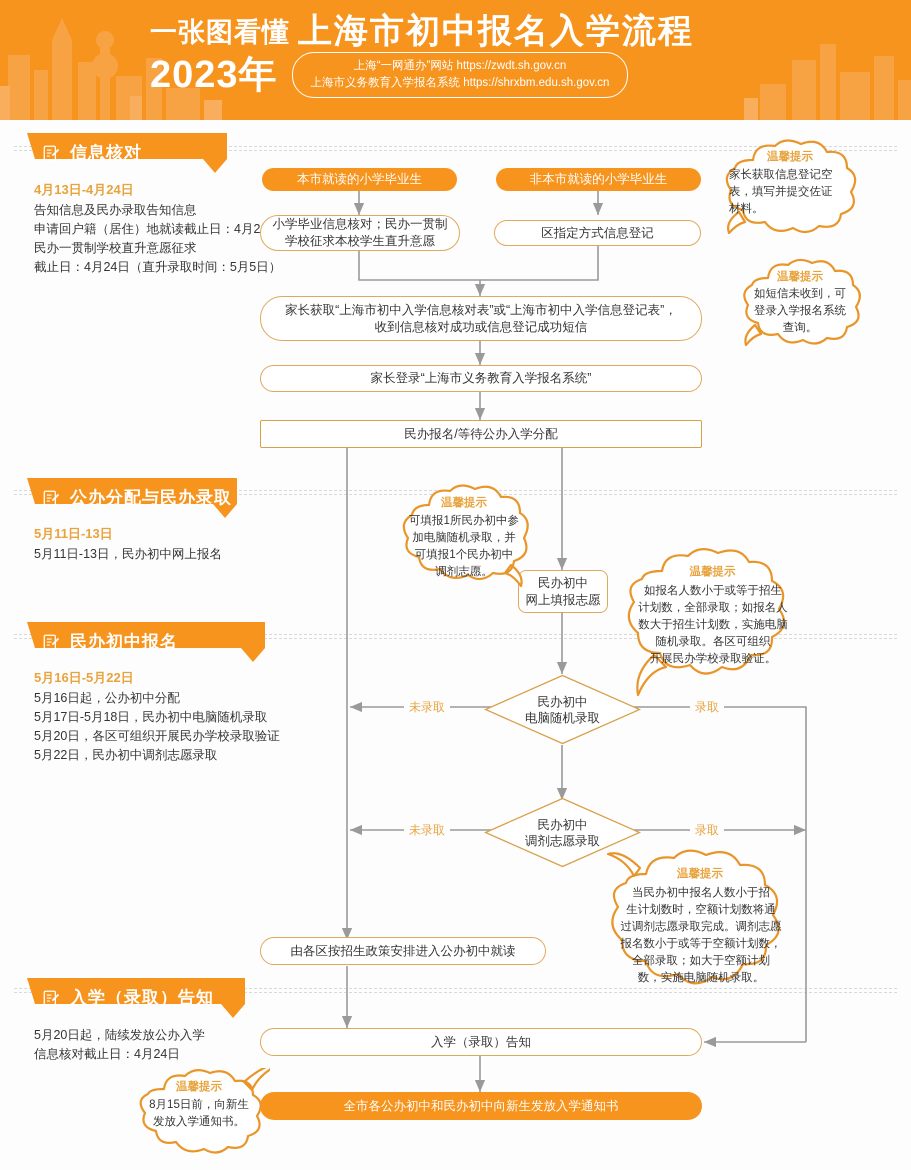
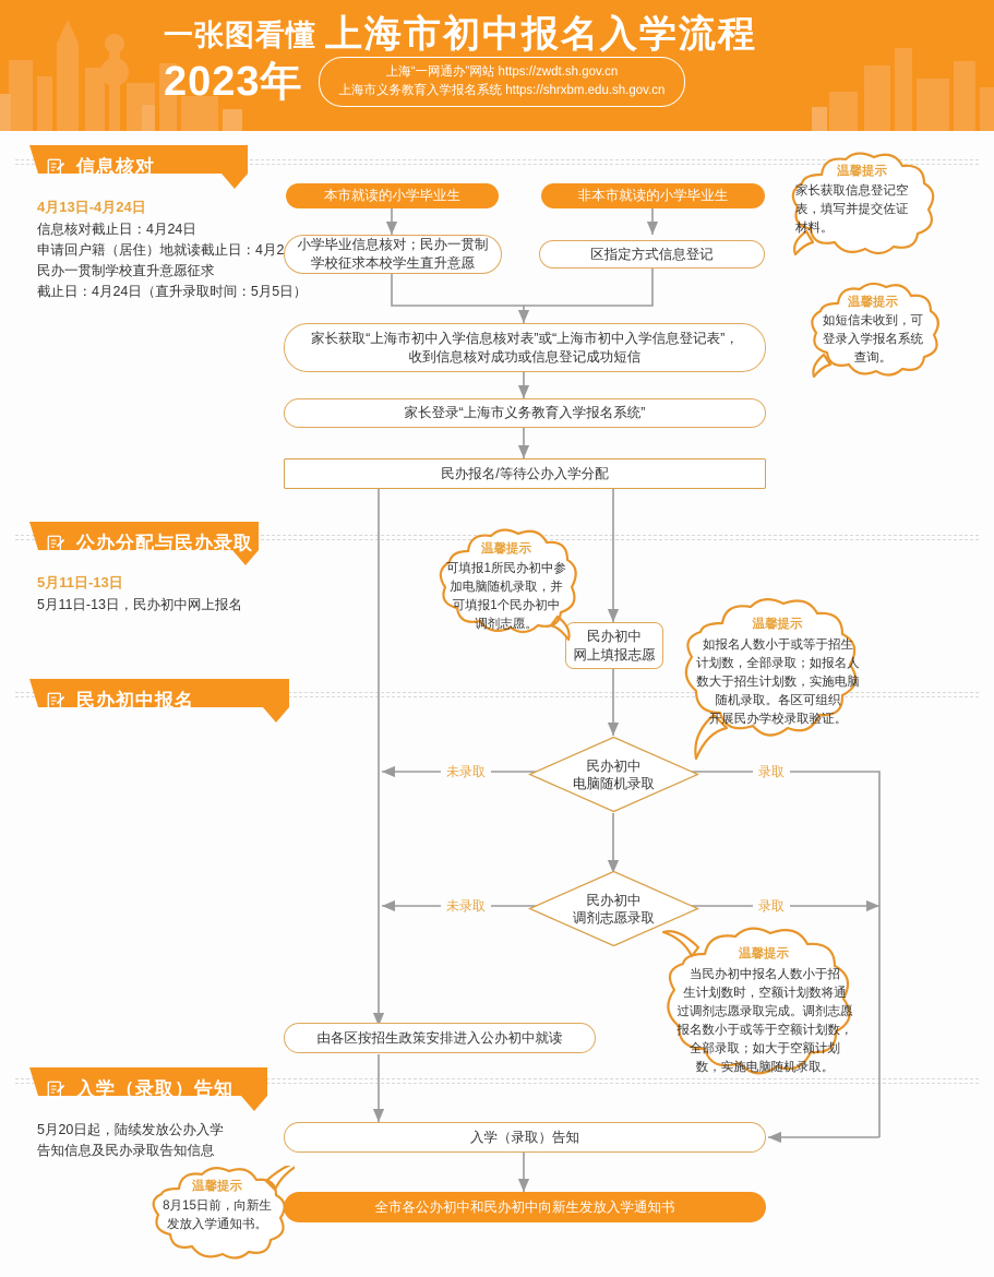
  一张图看懂
  上海市初中报名入学流程
  2023年
  上海“一网通办”网站 https://zwdt.sh.gov.cn
  上海市义务教育入学报名系统 https://shrxbm.edu.sh.gov.cn
  未录取
  录取
  未录取
  录取
  信息核对
  4月13日-4月24日
- 告知信息及民办录取告知信息
+ 信息核对截止日：4月24日
  申请回户籍（居住）地就读截止日：4月2
  民办一贯制学校直升意愿征求
  截止日：4月24日（直升录取时间：5月5日）
  公办分配与民办录取
  5月11日-13日
  5月11日-13日，民办初中网上报名
  民办初中报名
- 5月16日-5月22日
- 5月16日起，公办初中分配
- 5月17日-5月18日，民办初中电脑随机录取
- 5月20日，各区可组织开展民办学校录取验证
- 5月22日，民办初中调剂志愿录取
  入学（录取）告知
  5月20日起，陆续发放公办入学
- 信息核对截止日：4月24日
+ 告知信息及民办录取告知信息
  本市就读的小学毕业生
  非本市就读的小学毕业生
  小学毕业信息核对；民办一贯制
  学校征求本校学生直升意愿
  区指定方式信息登记
  家长获取“上海市初中入学信息核对表”或“上海市初中入学信息登记表”，
  收到信息核对成功或信息登记成功短信
  家长登录“上海市义务教育入学报名系统”
  民办报名/等待公办入学分配
  民办初中
  网上填报志愿
  民办初中
  电脑随机录取
  民办初中
  调剂志愿录取
  由各区按招生政策安排进入公办初中就读
  入学（录取）告知
  全市各公办初中和民办初中向新生发放入学通知书
  温馨提示
  家长获取信息登记空
  表，填写并提交佐证
  材料。
  温馨提示
  如短信未收到，可
  登录入学报名系统
  查询。
  温馨提示
  可填报1所民办初中参
  加电脑随机录取，并
  可填报1个民办初中
  调剂志愿。
  温馨提示
  如报名人数小于或等于招生
  计划数，全部录取；如报名人
  数大于招生计划数，实施电脑
  随机录取。各区可组织
  开展民办学校录取验证。
  温馨提示
  当民办初中报名人数小于招
  生计划数时，空额计划数将通
  过调剂志愿录取完成。调剂志愿
  报名数小于或等于空额计划数，
  全部录取；如大于空额计划
  数，实施电脑随机录取。
  温馨提示
  8月15日前，向新生
  发放入学通知书。
